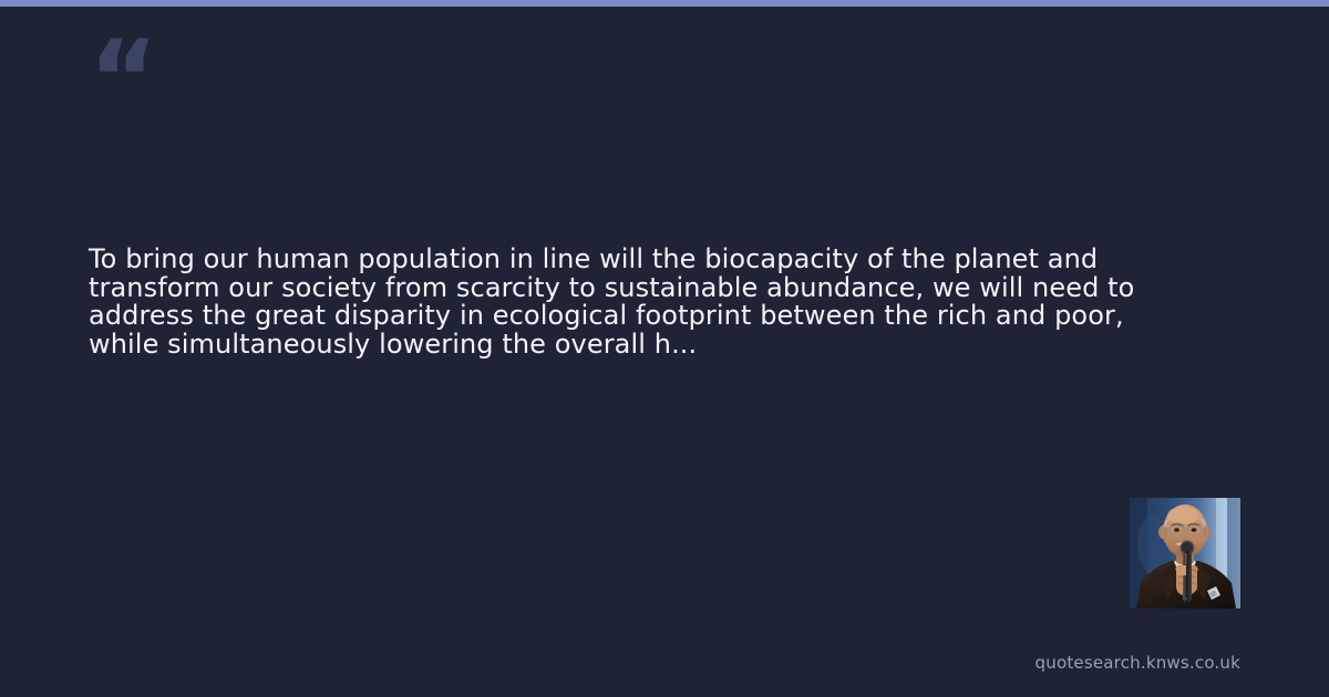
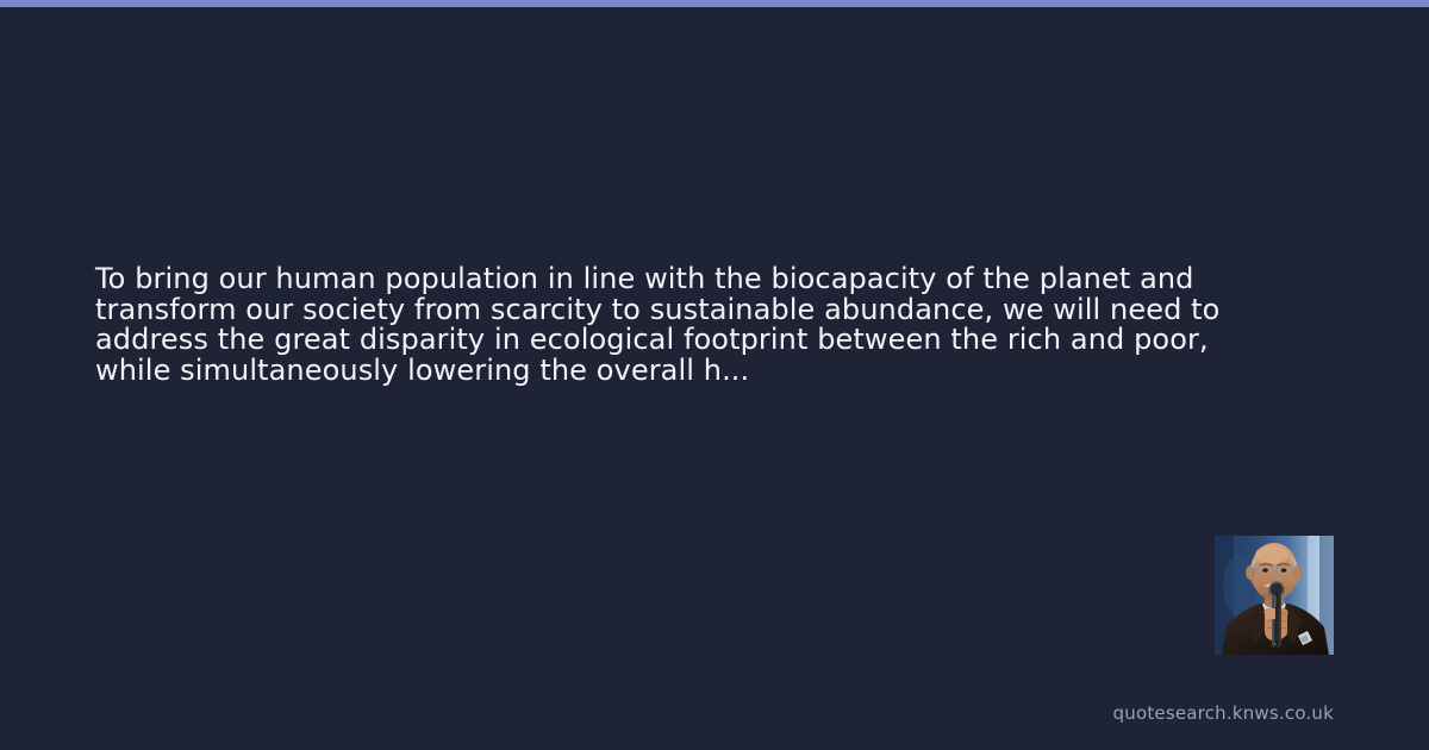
- “
- To bring our human population in line will the biocapacity of the planet and transform our society from scarcity to sustainable abundance, we will need to address the great disparity in ecological footprint between the rich and poor, while simultaneously lowering the overall h...
+ To bring our human population in line with the biocapacity of the planet and transform our society from scarcity to sustainable abundance, we will need to address the great disparity in ecological footprint between the rich and poor, while simultaneously lowering the overall h...
  quotesearch.knws.co.uk
